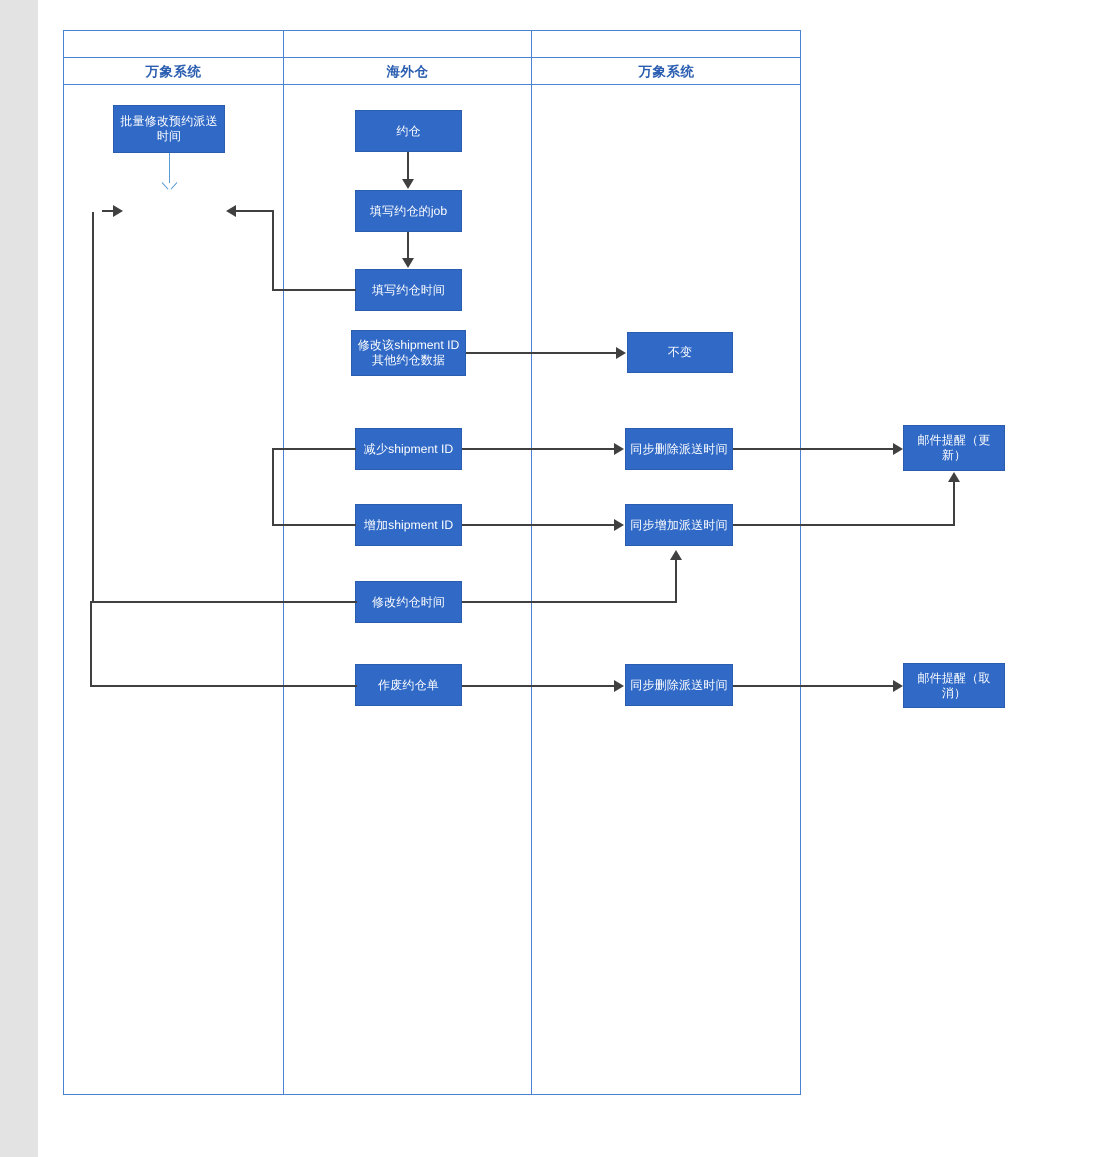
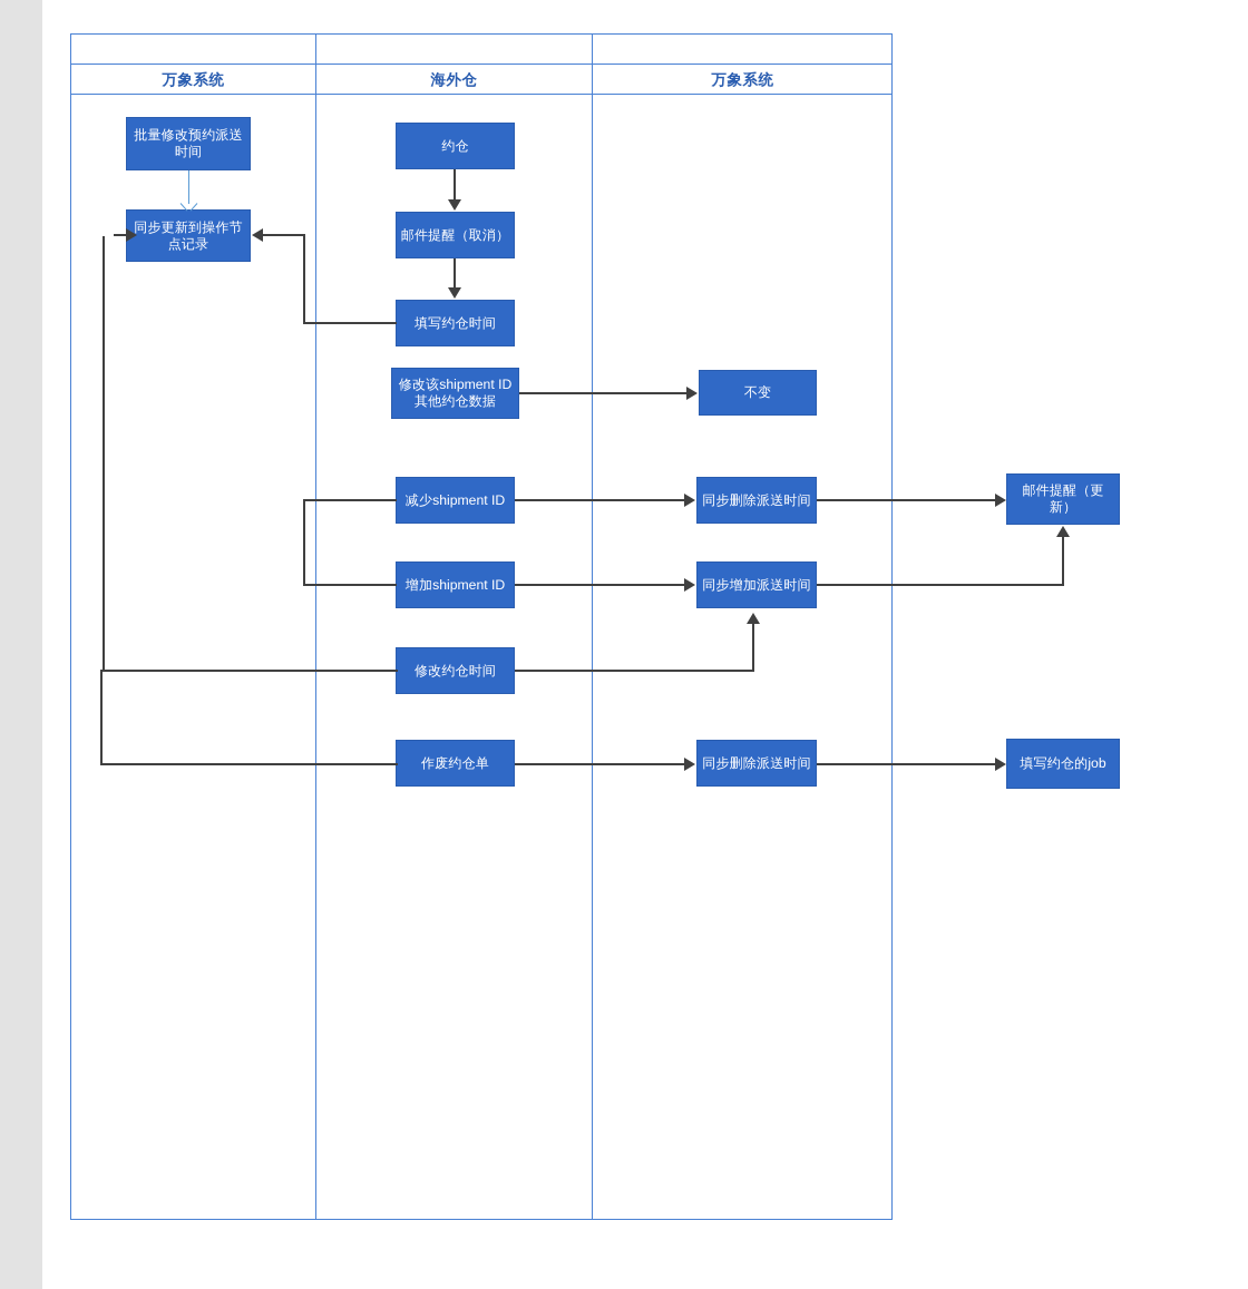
  万象系统
  海外仓
  万象系统
  批量修改预约派送时间
+ 同步更新到操作节点记录
  约仓
- 填写约仓的job
+ 邮件提醒（取消）
  填写约仓时间
  修改该shipment ID其他约仓数据
  减少shipment ID
  增加shipment ID
  修改约仓时间
  作废约仓单
  不变
  同步删除派送时间
  同步增加派送时间
  同步删除派送时间
  邮件提醒（更新）
- 邮件提醒（取消）
+ 填写约仓的job
